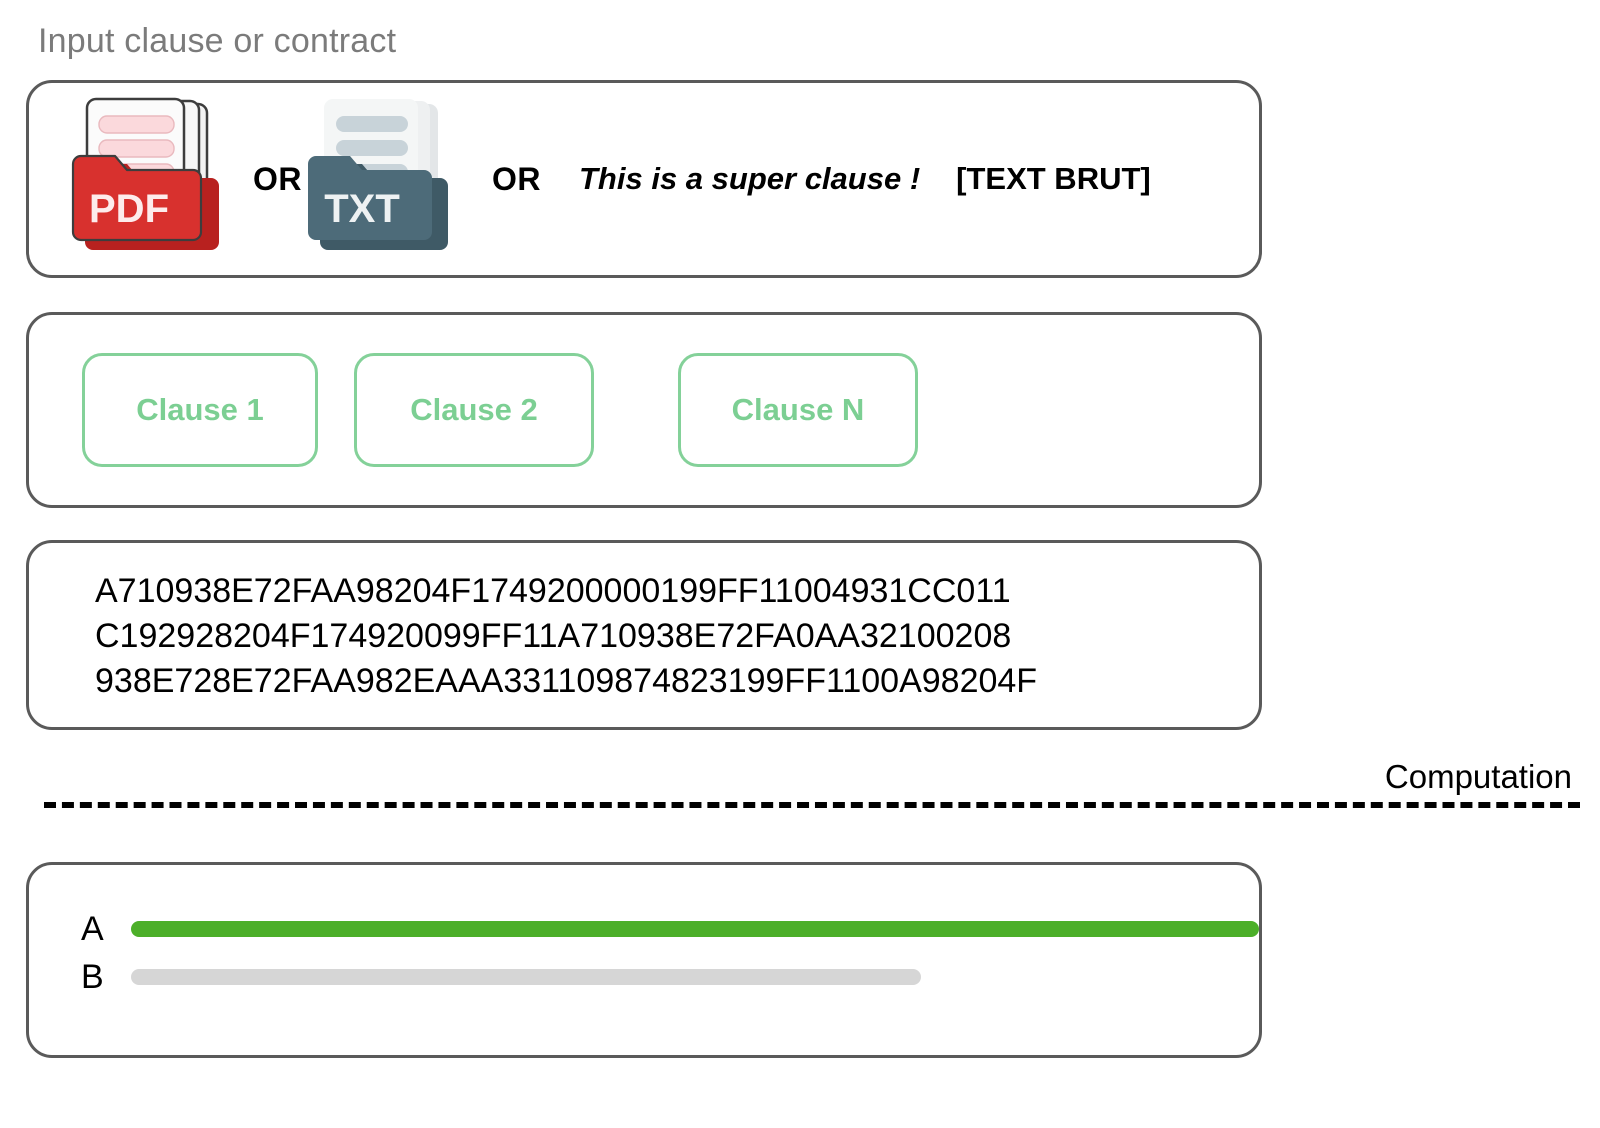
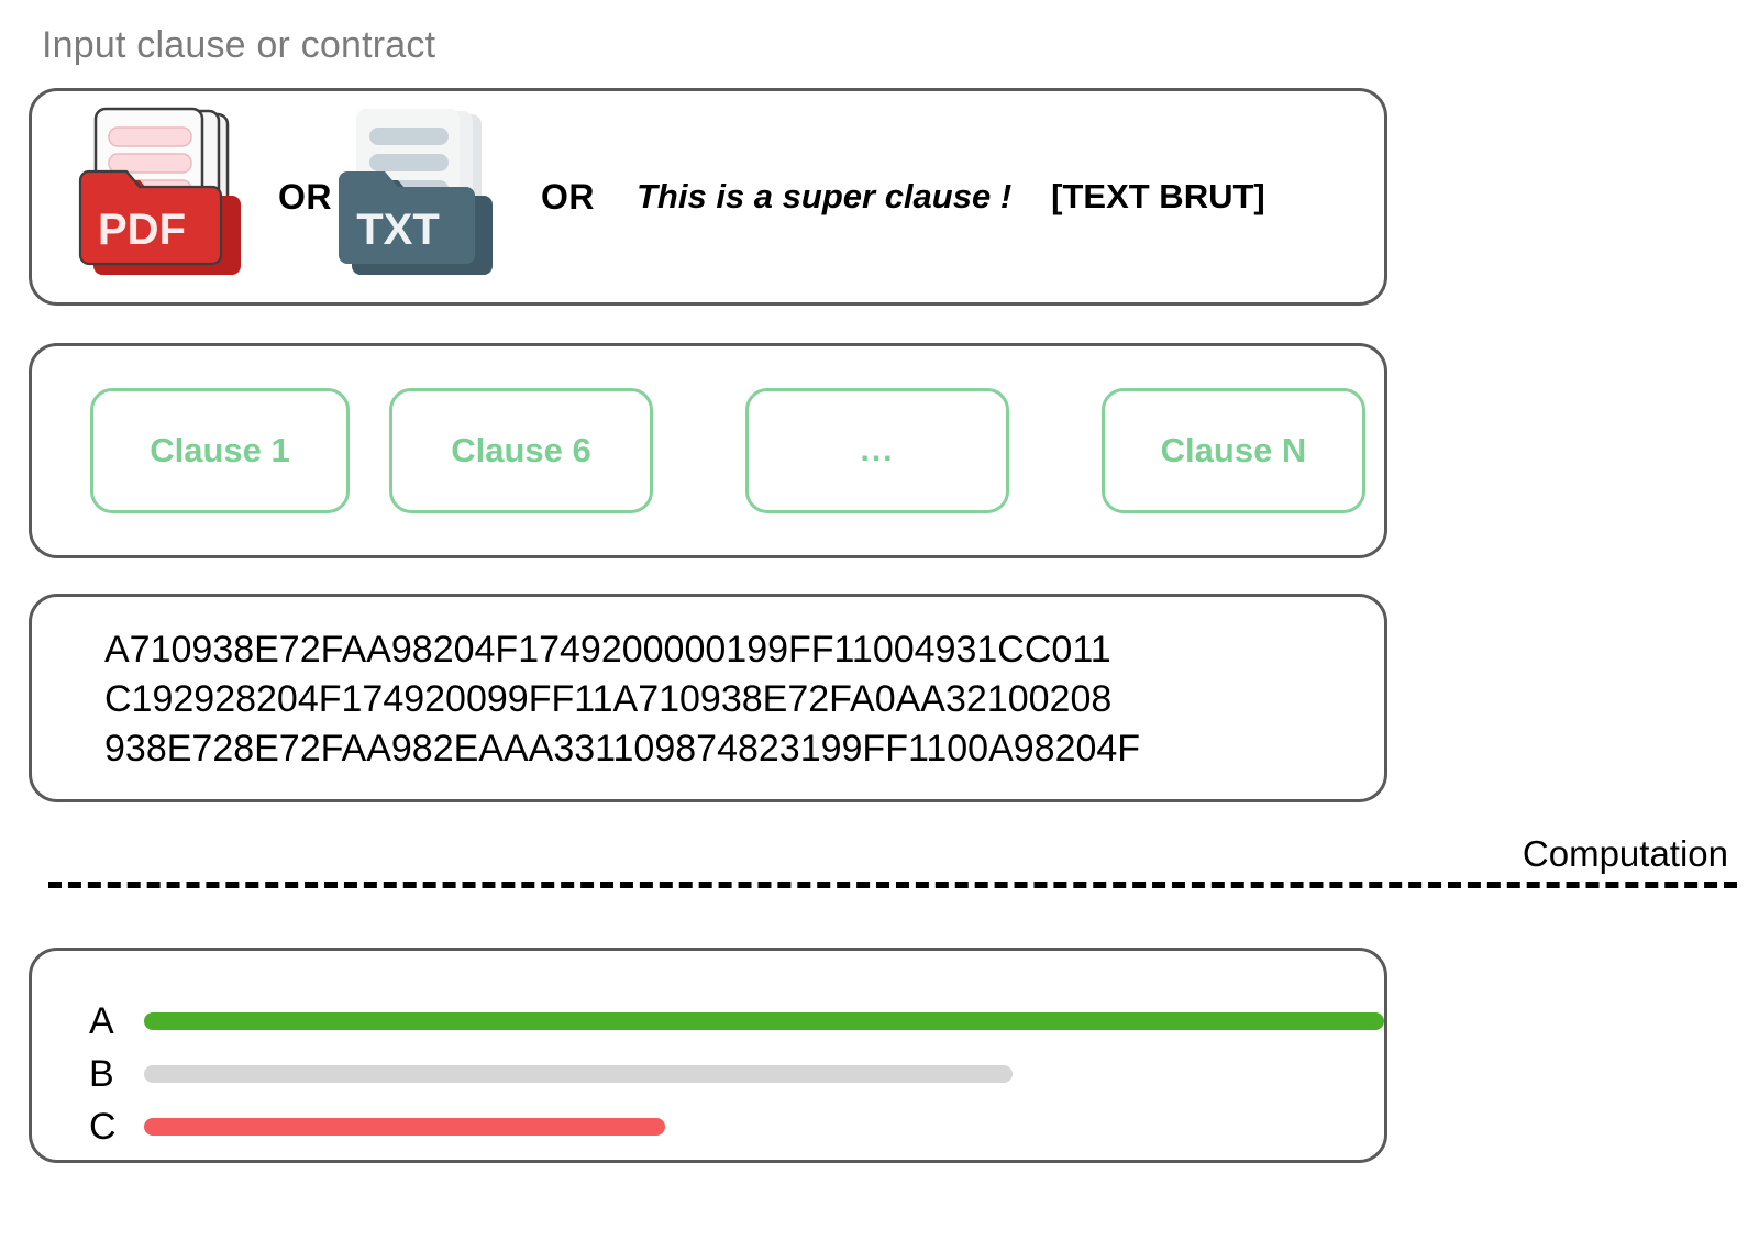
  Input clause or contract
  PDF
  OR
  TXT
  OR
  This is a super clause !
  [TEXT BRUT]
  Clause 1
- Clause 2
+ Clause 6
+ ...
  Clause N
  A710938E72FAA98204F1749200000199FF11004931CC011
  C192928204F174920099FF11A710938E72FA0AA32100208
  938E728E72FAA982EAAA331109874823199FF1100A98204F
  Computation
  A
  B
+ C
